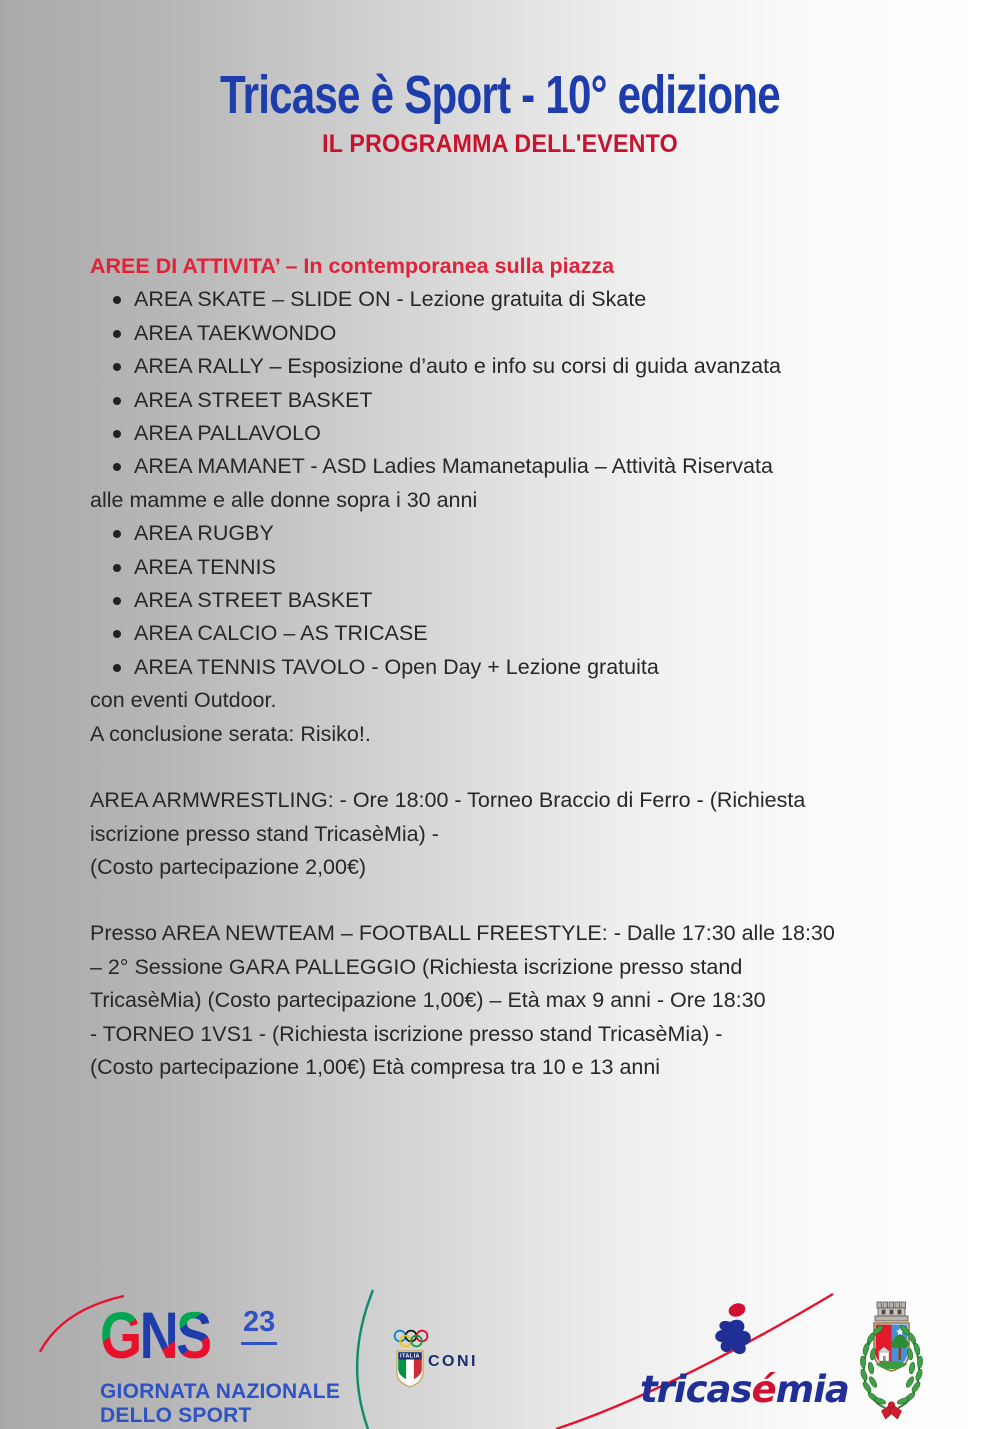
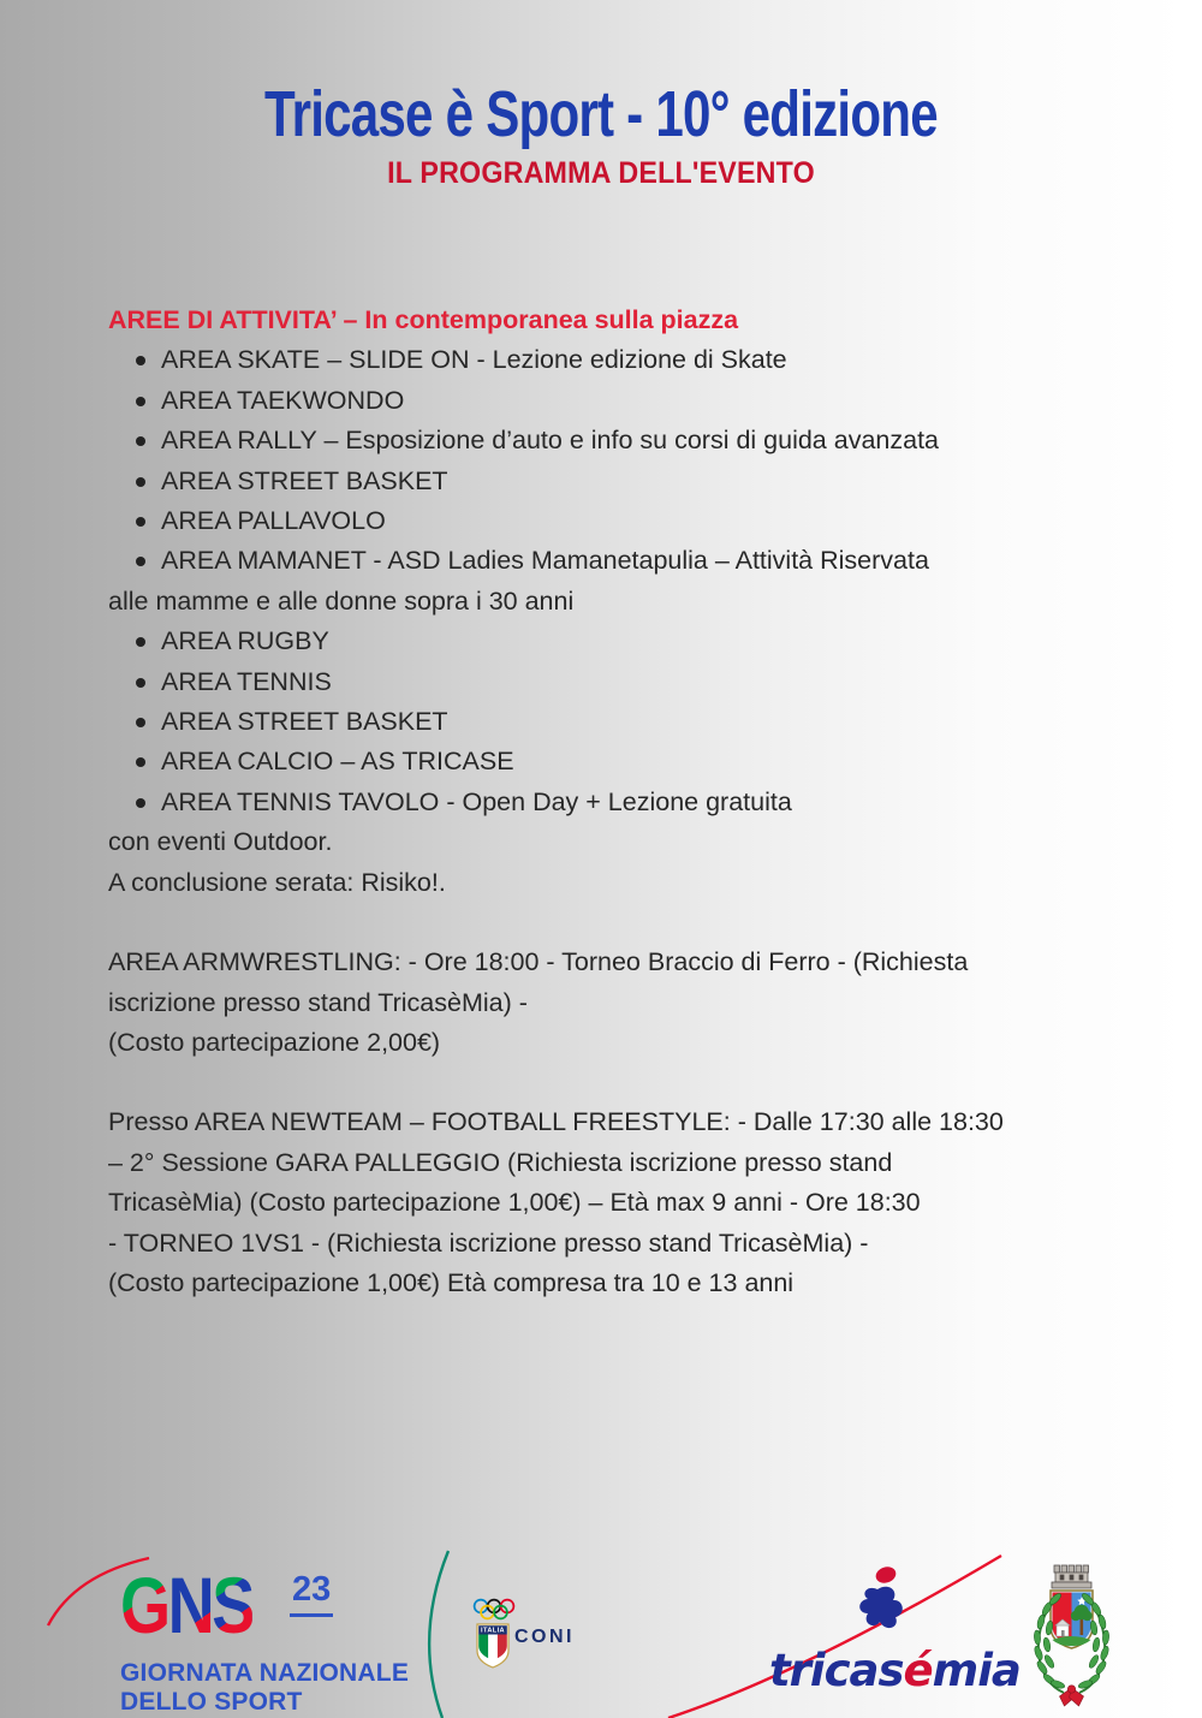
  Tricase è Sport - 10° edizione
  IL PROGRAMMA DELL'EVENTO
  AREE DI ATTIVITA’ – In contemporanea sulla piazza
- AREA SKATE – SLIDE ON - Lezione gratuita di Skate
+ AREA SKATE – SLIDE ON - Lezione edizione di Skate
  AREA TAEKWONDO
  AREA RALLY – Esposizione d’auto e info su corsi di guida avanzata
  AREA STREET BASKET
  AREA PALLAVOLO
  AREA MAMANET - ASD Ladies Mamanetapulia – Attività Riservata
  alle mamme e alle donne sopra i 30 anni
  AREA RUGBY
  AREA TENNIS
  AREA STREET BASKET
  AREA CALCIO – AS TRICASE
  AREA TENNIS TAVOLO - Open Day + Lezione gratuita
  con eventi Outdoor.
  A conclusione serata: Risiko!.
  AREA ARMWRESTLING: - Ore 18:00 - Torneo Braccio di Ferro - (Richiesta
  iscrizione presso stand TricasèMia) -
  (Costo partecipazione 2,00€)
  Presso AREA NEWTEAM – FOOTBALL FREESTYLE: - Dalle 17:30 alle 18:30
  – 2° Sessione GARA PALLEGGIO (Richiesta iscrizione presso stand
  TricasèMia) (Costo partecipazione 1,00€) – Età max 9 anni - Ore 18:30
  - TORNEO 1VS1 - (Richiesta iscrizione presso stand TricasèMia) -
  (Costo partecipazione 1,00€) Età compresa tra 10 e 13 anni
  GNS
  23
  GIORNATA NAZIONALE
  DELLO SPORT
  CONI
  tricasémia
